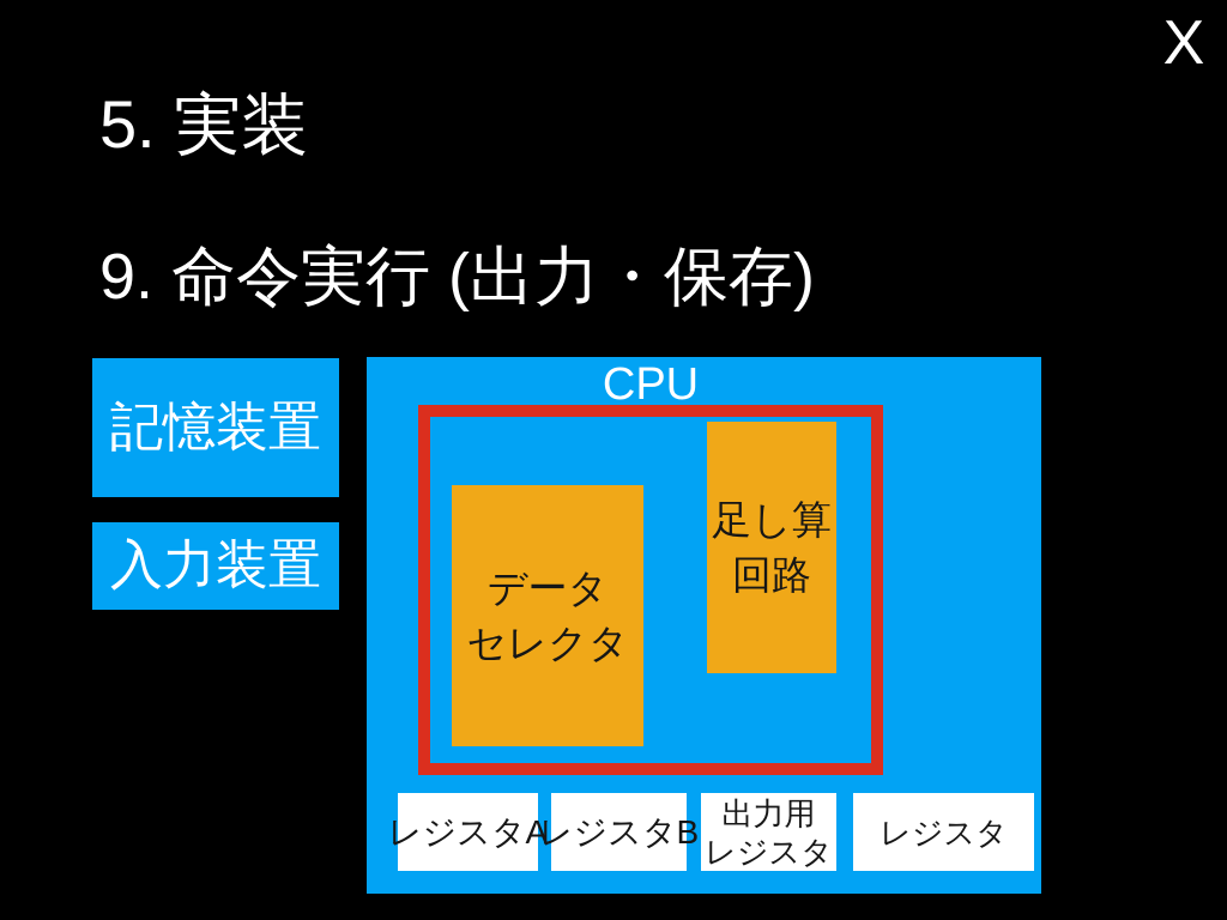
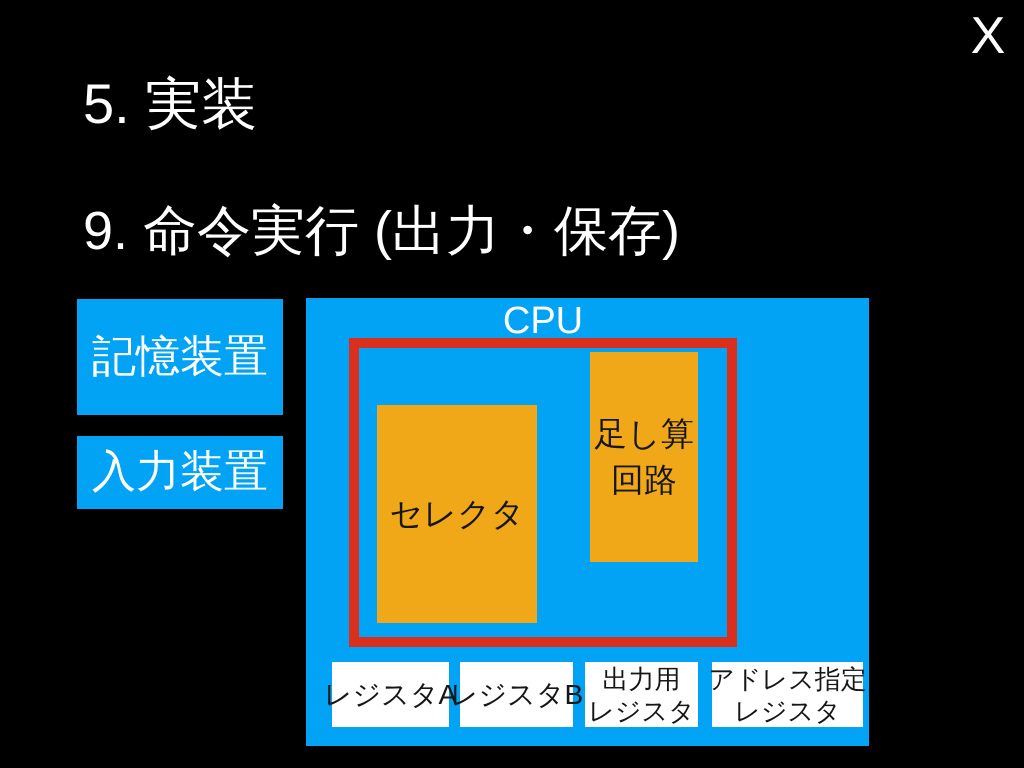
  X
  5. 実装
  9. 命令実行 (出力・保存)
  記憶装置
  入力装置
  CPU
- データ
  セレクタ
  足し算
  回路
  レジスタA
  レジスタB
  出力用
  レジスタ
+ アドレス指定
  レジスタ
